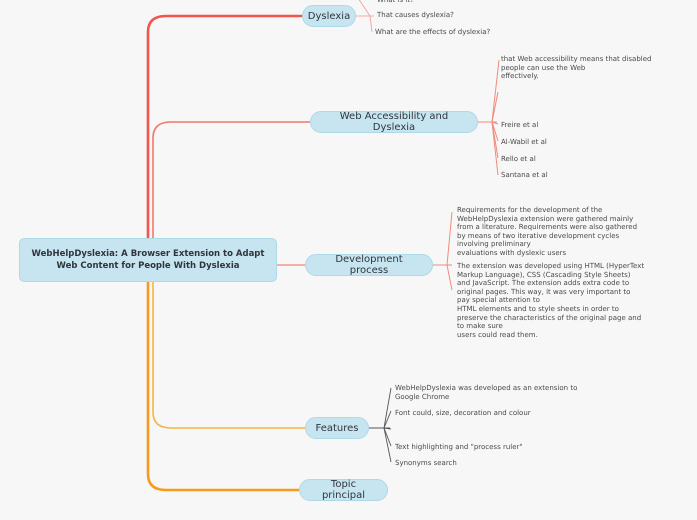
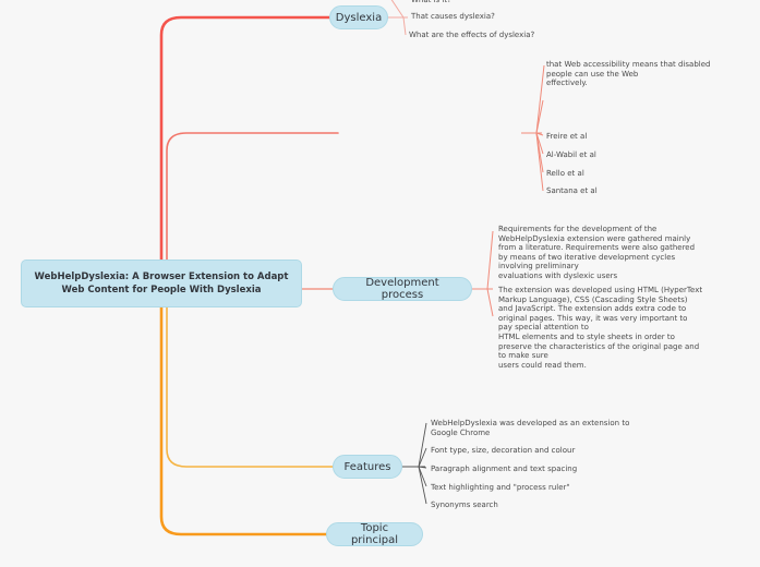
  WebHelpDyslexia: A Browser Extension to Adapt Web Content for People With Dyslexia
  Dyslexia
- Web Accessibility and Dyslexia
  Development process
  Features
  Topic principal
  What is it?
  That causes dyslexia?
  What are the effects of dyslexia?
  effectively.
  Freire et al
  Al-Wabil et al
  Rello et al
  Santana et al
  Requirements for the development of the
  WebHelpDyslexia extension were gathered mainly
  from a literature. Requirements were also gathered
  by means of two iterative development cycles
  involving preliminary
  evaluations with dyslexic users
  The extension was developed using HTML (HyperText
  Markup Language), CSS (Cascading Style Sheets)
  and JavaScript. The extension adds extra code to
  original pages. This way, it was very important to
  pay special attention to
  HTML elements and to style sheets in order to
  preserve the characteristics of the original page and
  to make sure
  users could read them.
  WebHelpDyslexia was developed as an extension to
  Google Chrome
- Font could, size, decoration and colour
+ Font type, size, decoration and colour
+ Paragraph alignment and text spacing
  Text highlighting and "process ruler"
  Synonyms search
